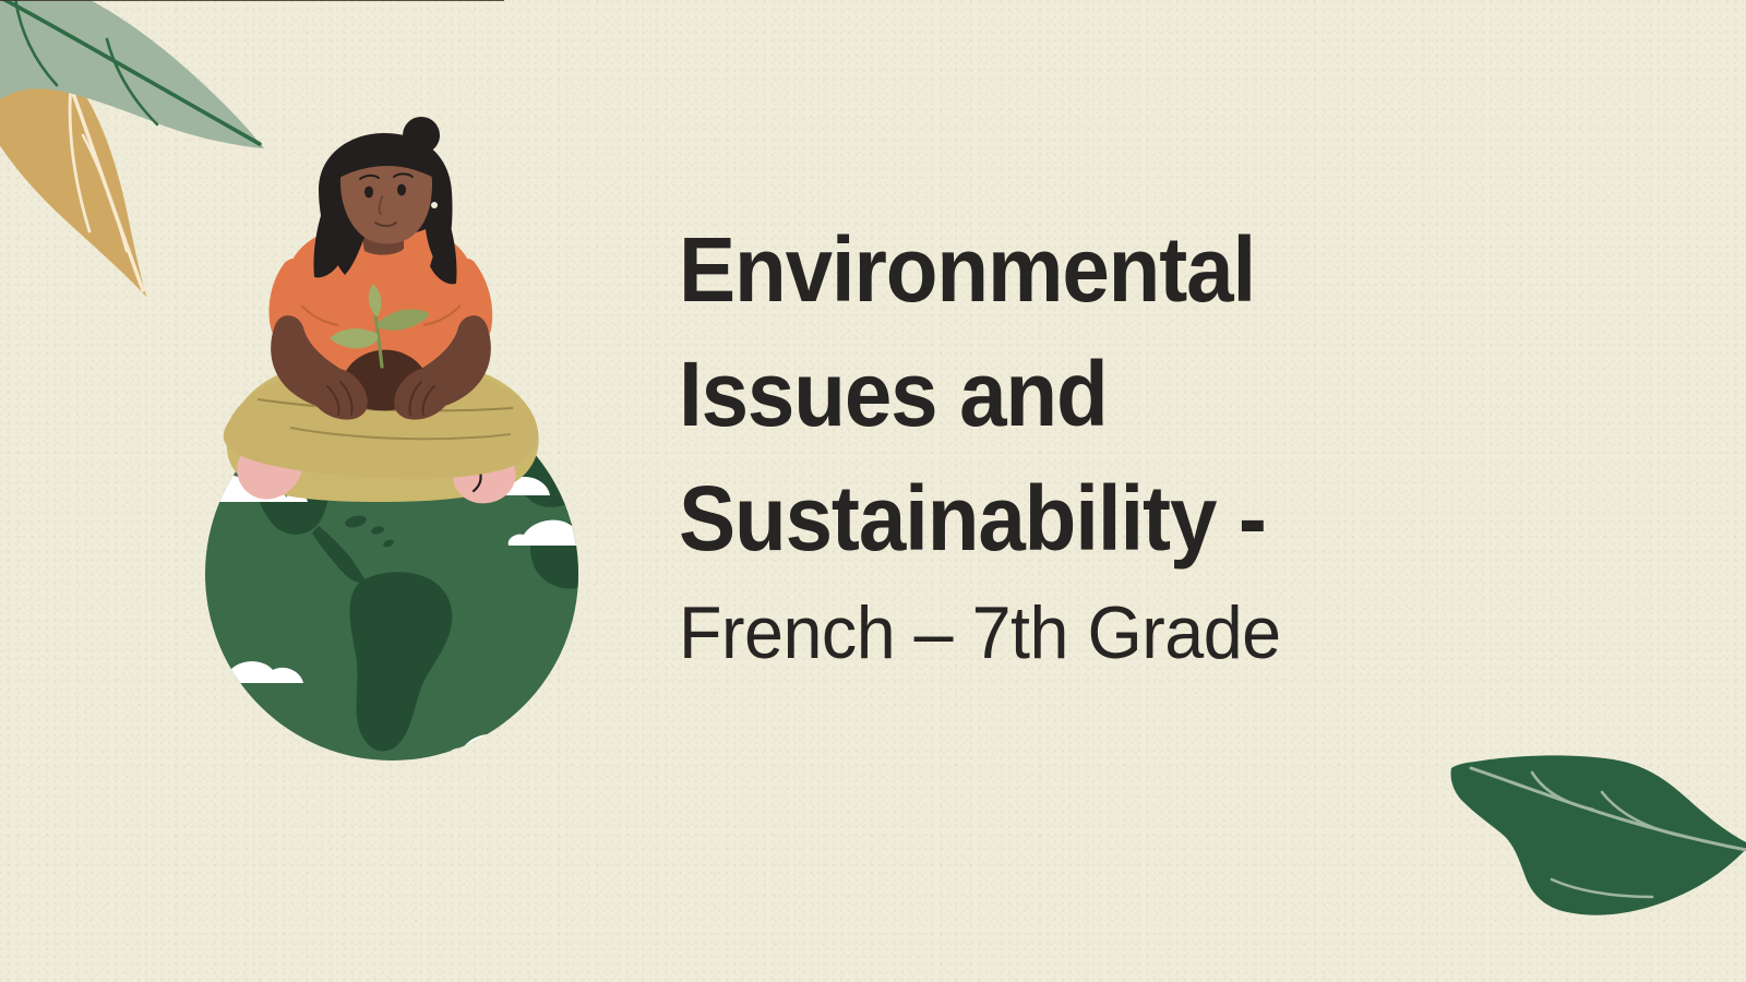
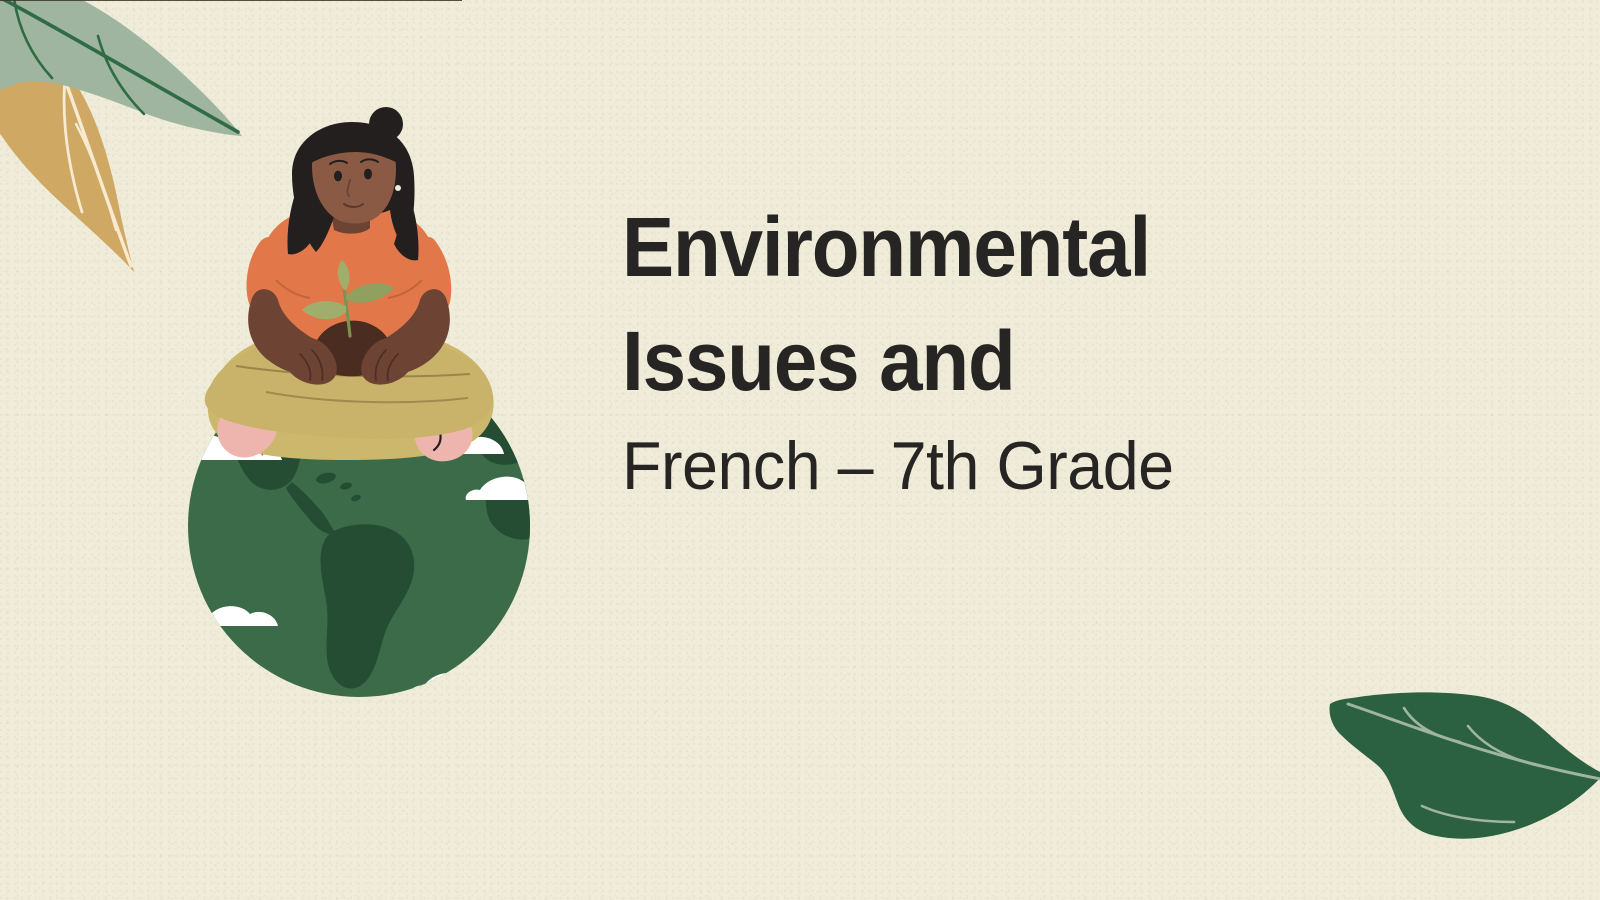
  Environmental
  Issues and
- Sustainability -
  French – 7th Grade
